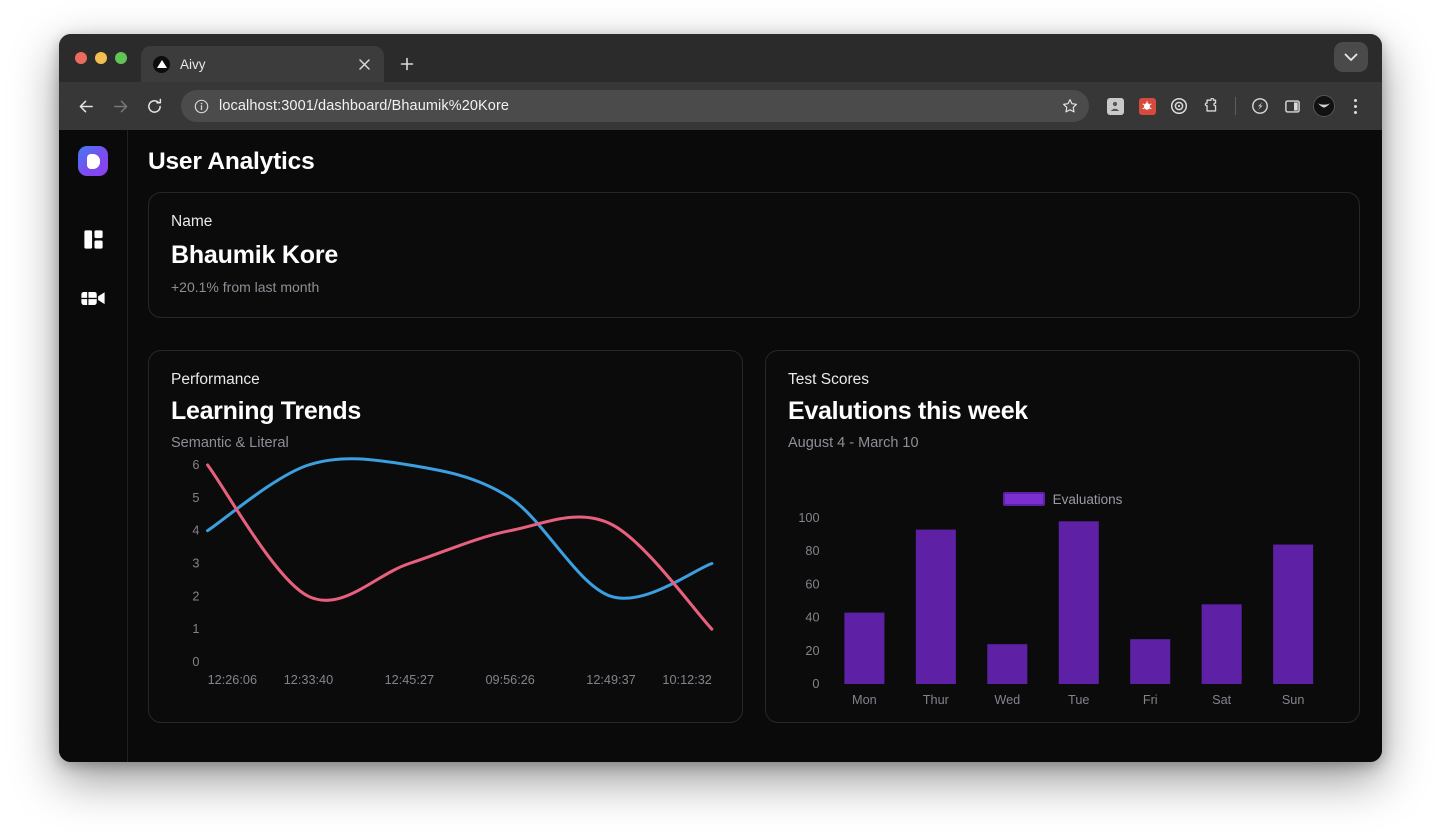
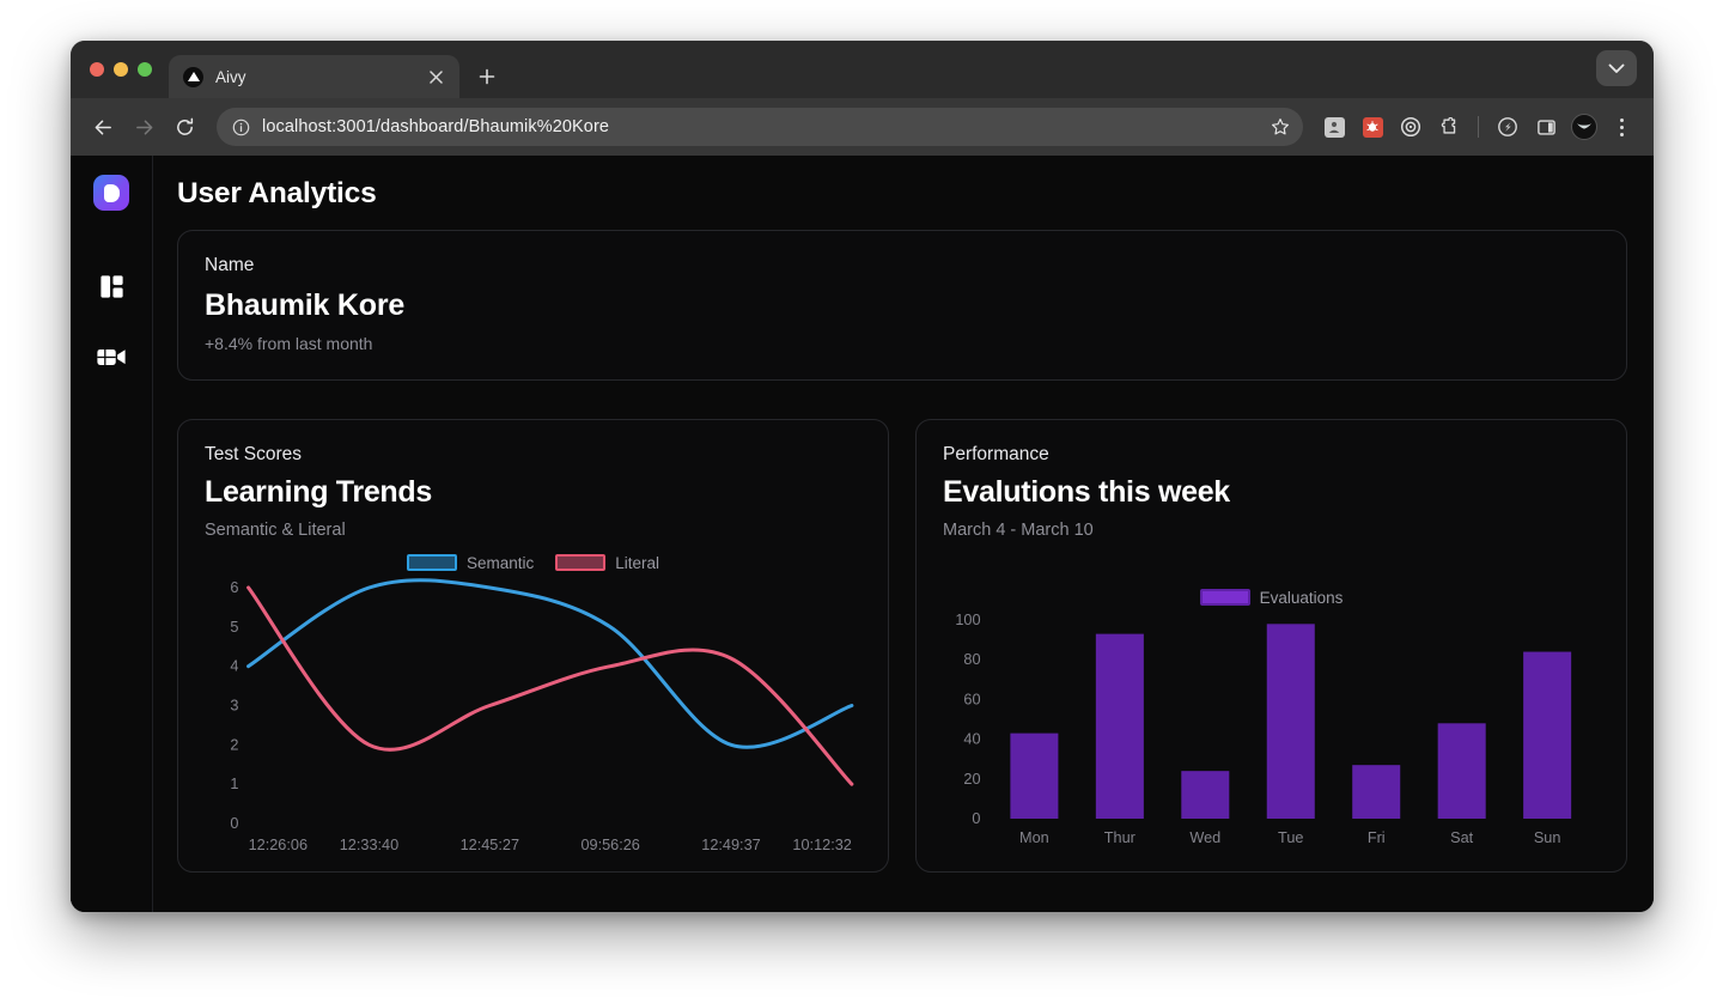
  Aivy
  localhost:3001/dashboard/Bhaumik%20Kore
  User Analytics
  Name
  Bhaumik Kore
- +20.1% from last month
+ +8.4% from last month
- Performance
+ Test Scores
  Learning Trends
  Semantic & Literal
+ Semantic
+ Literal
  0
  1
  2
  3
  4
  5
  6
  12:26:06
  12:33:40
  12:45:27
  09:56:26
  12:49:37
  10:12:32
- Test Scores
+ Performance
  Evalutions this week
- August 4 - March 10
+ March 4 - March 10
  Evaluations
  0
  20
  40
  60
  80
  100
  Mon
  Thur
  Wed
  Tue
  Fri
  Sat
  Sun
